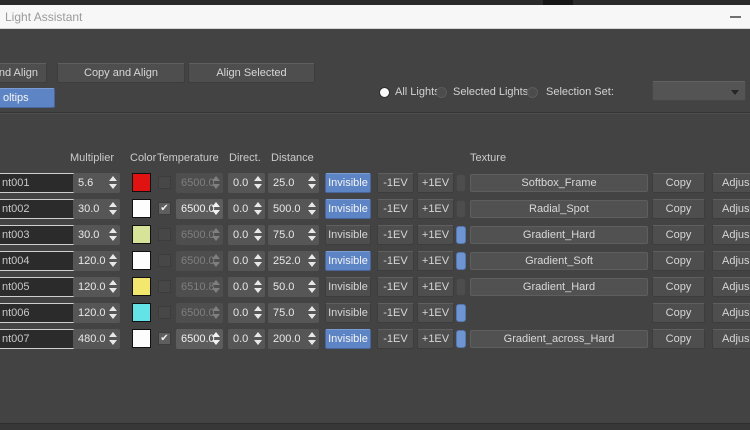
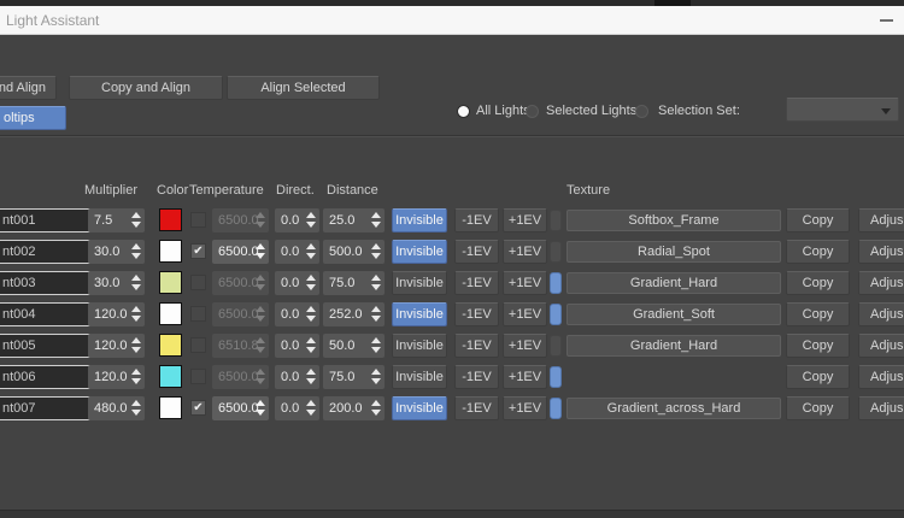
  Light Assistant
  nd Align
  Copy and Align
  Align Selected
  oltips
  All Light
  Selected Lights
  Selection Set:
  Multiplier
  Color
  Temperature
  Direct.
  Distance
  Texture
  nt001
- 5.6
+ 7.5
  6500.0
  0.0
  25.0
  Invisible
  -1EV
  +1EV
  Softbox_Frame
  Copy
  Adjus
  nt002
  30.0
  6500.0
  0.0
  500.0
  Invisible
  -1EV
  +1EV
  Radial_Spot
  Copy
  Adjus
  nt003
  30.0
  6500.0
  0.0
  75.0
  Invisible
  -1EV
  +1EV
  Gradient_Hard
  Copy
  Adjus
  nt004
  120.0
  6500.0
  0.0
  252.0
  Invisible
  -1EV
  +1EV
  Gradient_Soft
  Copy
  Adjus
  nt005
  120.0
  6510.8
  0.0
  50.0
  Invisible
  -1EV
  +1EV
  Gradient_Hard
  Copy
  Adjus
  nt006
  120.0
  6500.0
  0.0
  75.0
  Invisible
  -1EV
  +1EV
  Copy
  Adjus
  nt007
  480.0
  6500.0
  0.0
  200.0
  Invisible
  -1EV
  +1EV
  Gradient_across_Hard
  Copy
  Adjus
